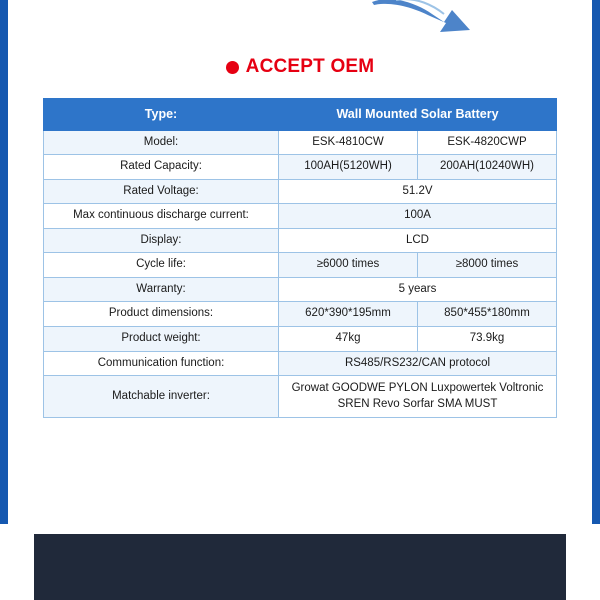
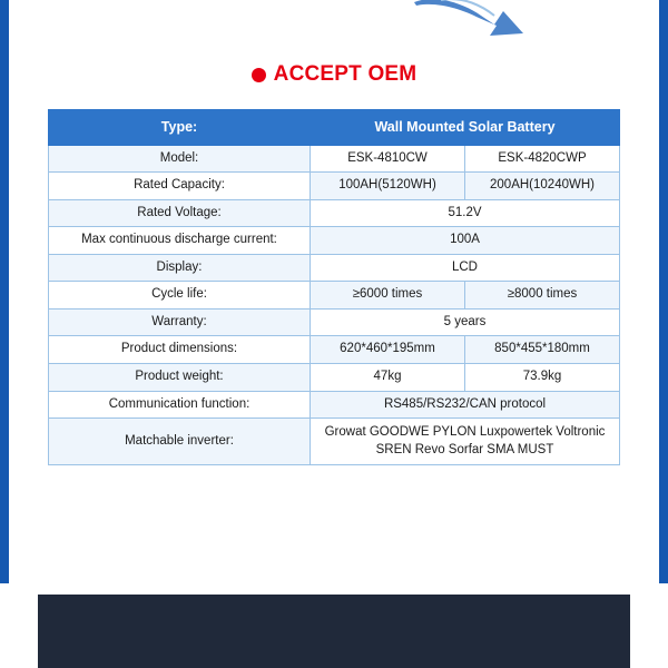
  ACCEPT OEM
  Type:	Wall Mounted Solar Battery
  Model:	ESK-4810CW	ESK-4820CWP
  Rated Capacity:	100AH(5120WH)	200AH(10240WH)
  Rated Voltage:	51.2V
  Max continuous discharge current:	100A
  Display:	LCD
  Cycle life:	≥6000 times	≥8000 times
  Warranty:	5 years
- Product dimensions:	620*390*195mm	850*455*180mm
+ Product dimensions:	620*460*195mm	850*455*180mm
  Product weight:	47kg	73.9kg
  Communication function:	RS485/RS232/CAN protocol
  Matchable inverter:	Growat GOODWE PYLON Luxpowertek Voltronic SREN Revo Sorfar SMA MUST
